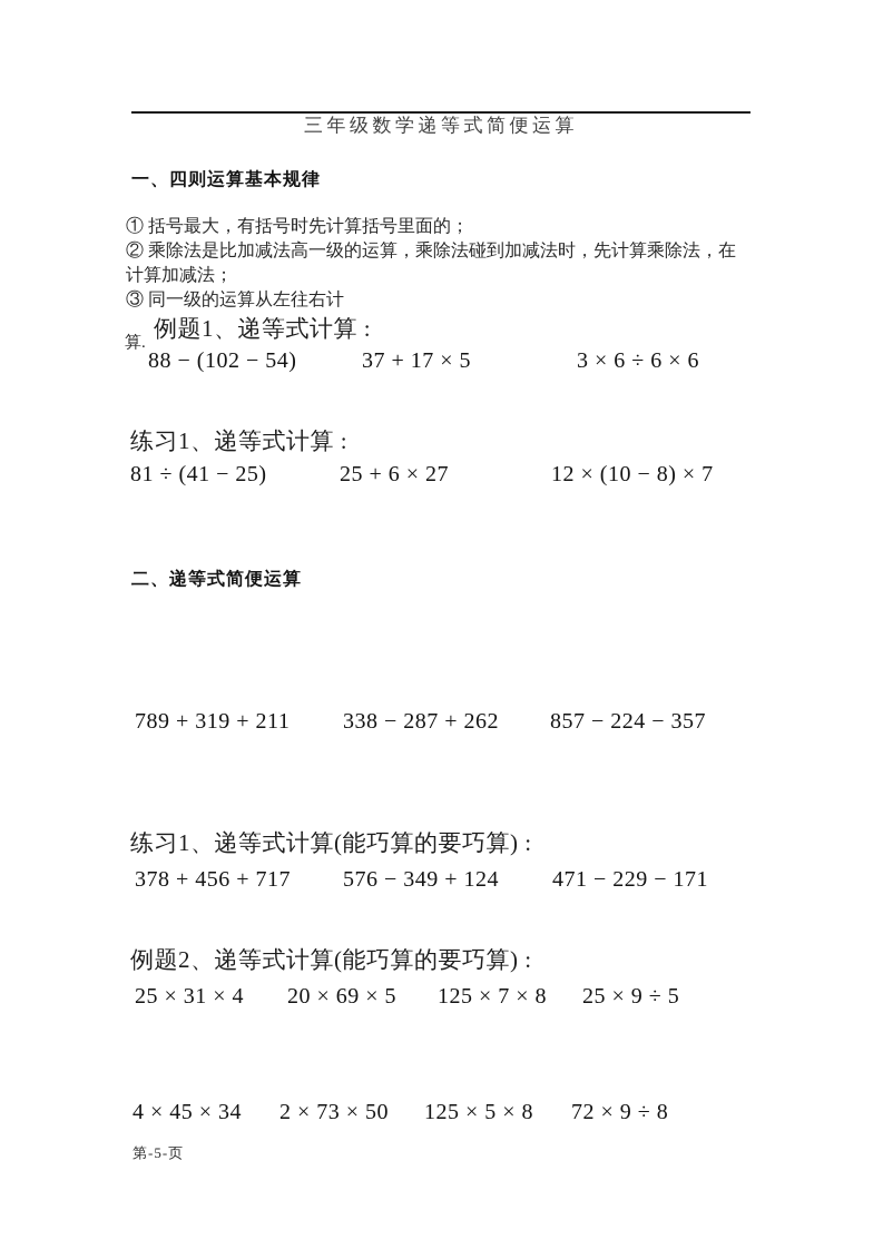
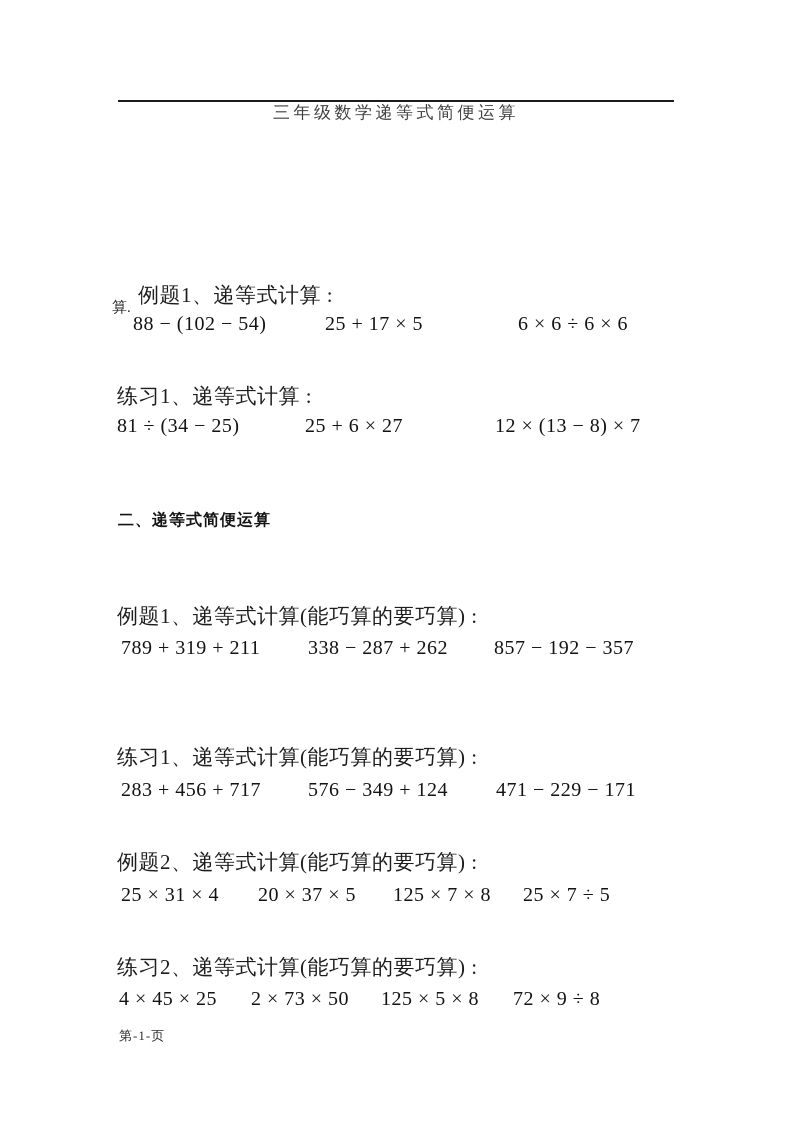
  三年级数学递等式简便运算
- 一、四则运算基本规律
- ① 括号最大，有括号时先计算括号里面的；
- ② 乘除法是比加减法高一级的运算，乘除法碰到加减法时，先计算乘除法，在
- 计算加减法；
- ③ 同一级的运算从左往右计
  算.
  例题1、递等式计算 :
  88 − (102 − 54)
- 37 + 17 × 5
+ 25 + 17 × 5
- 3 × 6 ÷ 6 × 6
+ 6 × 6 ÷ 6 × 6
  练习1、递等式计算 :
- 81 ÷ (41 − 25)
+ 81 ÷ (34 − 25)
  25 + 6 × 27
- 12 × (10 − 8) × 7
+ 12 × (13 − 8) × 7
  二、递等式简便运算
+ 例题1、递等式计算(能巧算的要巧算) :
  789 + 319 + 211
  338 − 287 + 262
- 857 − 224 − 357
+ 857 − 192 − 357
  练习1、递等式计算(能巧算的要巧算) :
- 378 + 456 + 717
+ 283 + 456 + 717
  576 − 349 + 124
  471 − 229 − 171
  例题2、递等式计算(能巧算的要巧算) :
  25 × 31 × 4
- 20 × 69 × 5
+ 20 × 37 × 5
  125 × 7 × 8
- 25 × 9 ÷ 5
+ 25 × 7 ÷ 5
+ 练习2、递等式计算(能巧算的要巧算) :
- 4 × 45 × 34
+ 4 × 45 × 25
  2 × 73 × 50
  125 × 5 × 8
  72 × 9 ÷ 8
- 第-5-页
+ 第-1-页
